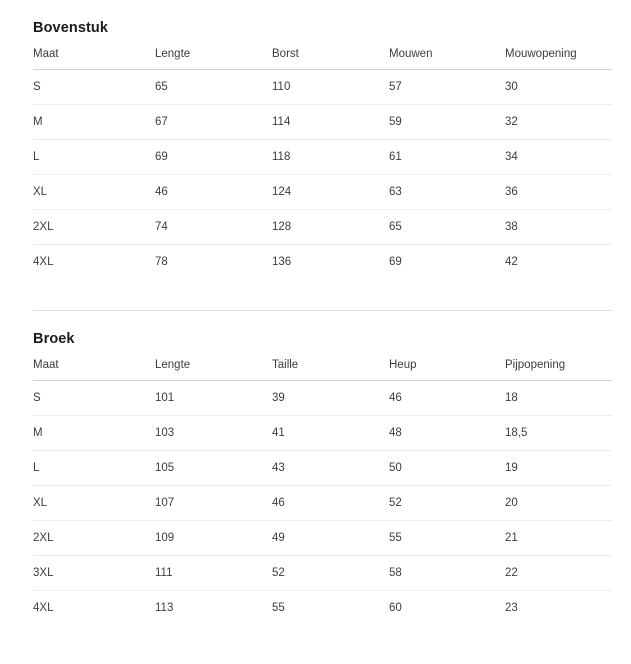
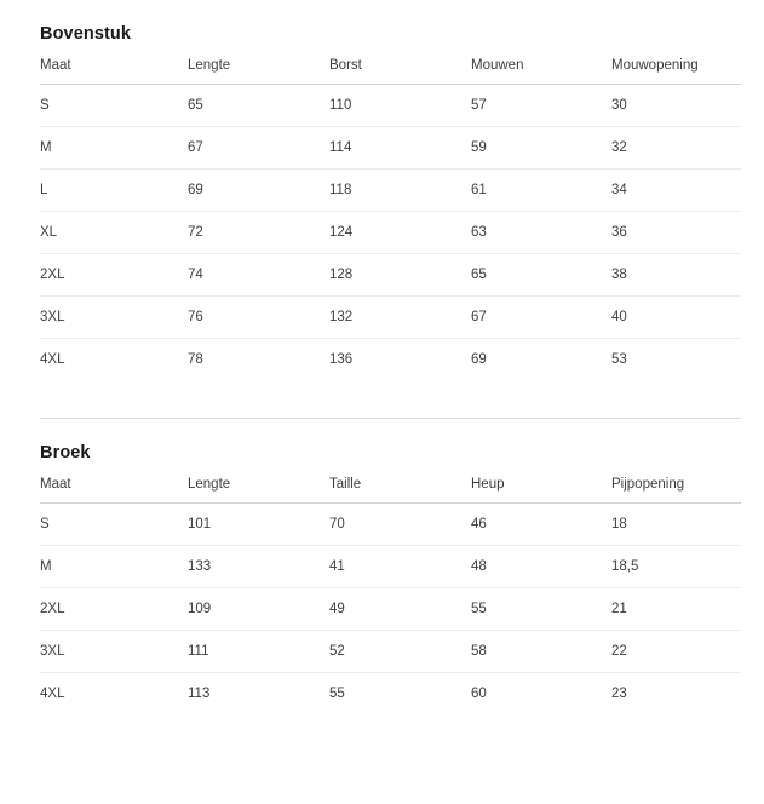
  Bovenstuk
  Maat	Lengte	Borst	Mouwen	Mouwopening
  S	65	110	57	30
  M	67	114	59	32
  L	69	118	61	34
- XL	46	124	63	36
+ XL	72	124	63	36
  2XL	74	128	65	38
+ 3XL	76	132	67	40
- 4XL	78	136	69	42
+ 4XL	78	136	69	53
  Broek
  Maat	Lengte	Taille	Heup	Pijpopening
- S	101	39	46	18
+ S	101	70	46	18
- M	103	41	48	18,5
+ M	133	41	48	18,5
- L	105	43	50	19
- XL	107	46	52	20
  2XL	109	49	55	21
  3XL	111	52	58	22
  4XL	113	55	60	23
